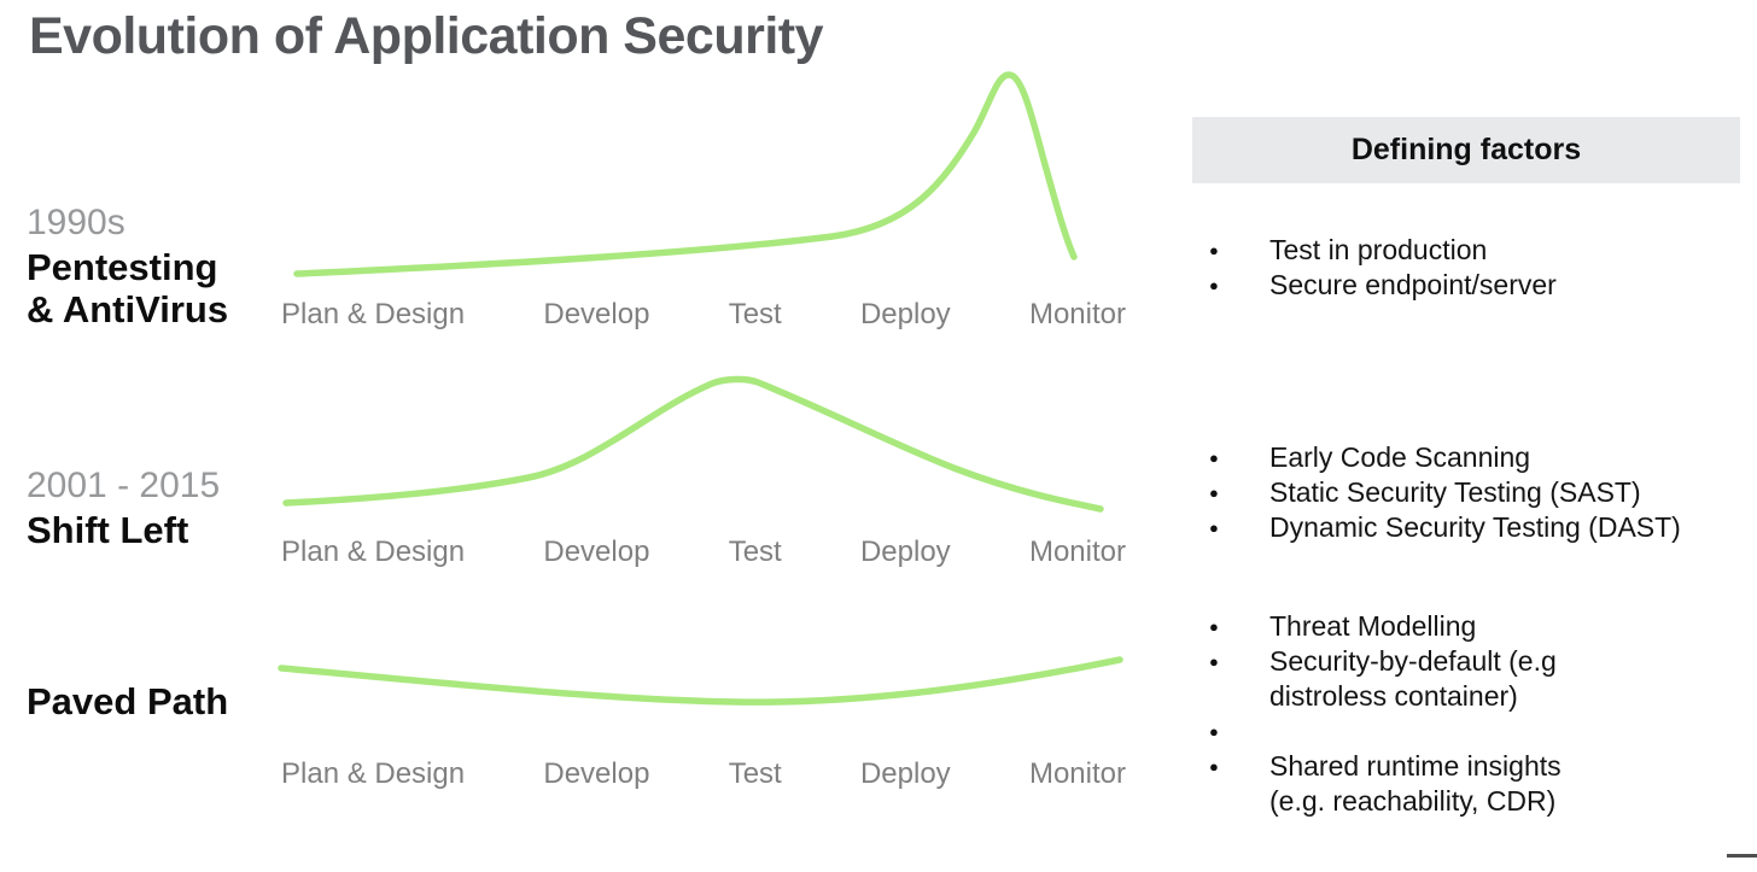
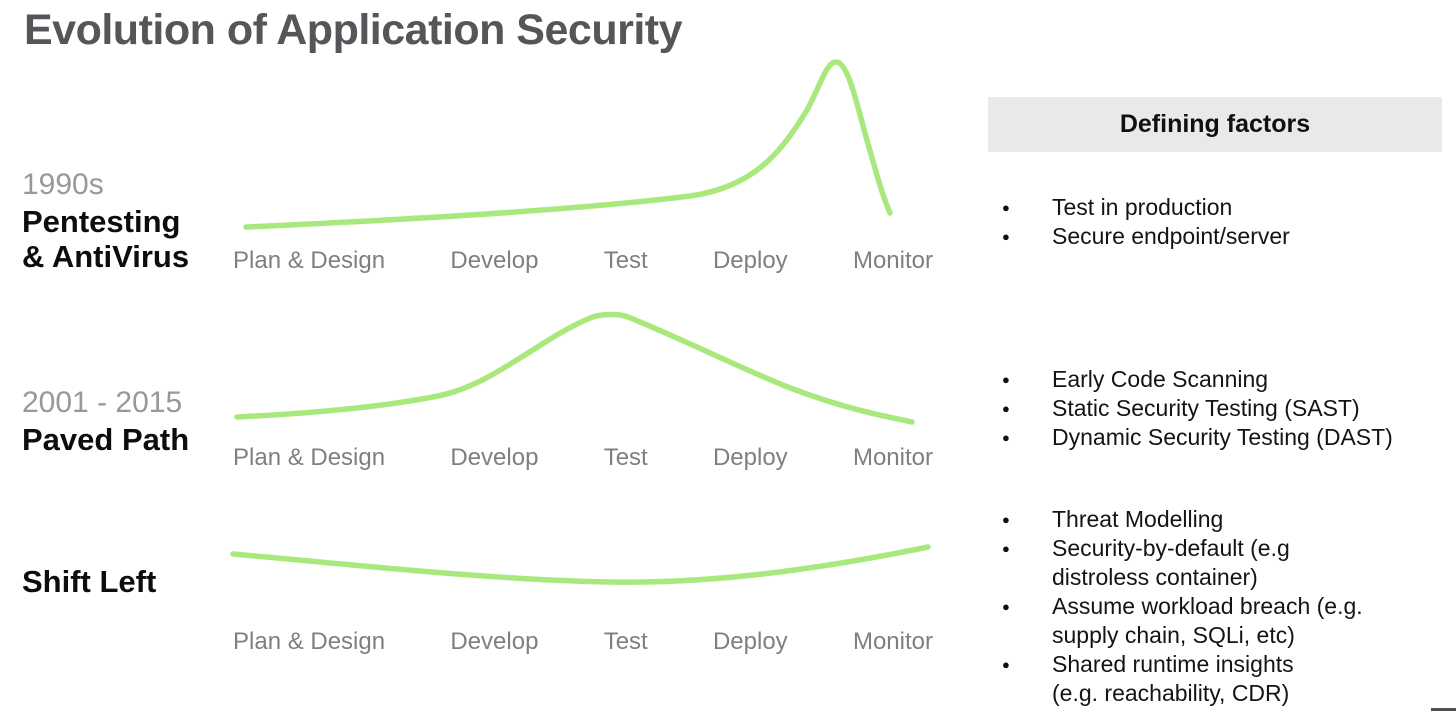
  Evolution of Application Security
  1990s
  Pentesting
  & AntiVirus
  Plan & Design
  Develop
  Test
  Deploy
  Monitor
  2001 - 2015
- Shift Left
+ Paved Path
  Plan & Design
  Develop
  Test
  Deploy
  Monitor
- Paved Path
+ Shift Left
  Plan & Design
  Develop
  Test
  Deploy
  Monitor
  Defining factors
  ●
  Test in production
  ●
  Secure endpoint/server
  ●
  Early Code Scanning
  ●
  Static Security Testing (SAST)
  ●
  Dynamic Security Testing (DAST)
  ●
  Threat Modelling
  ●
  Security-by-default (e.g
  distroless container)
  ●
+ Assume workload breach (e.g.
+ supply chain, SQLi, etc)
  ●
  Shared runtime insights
  (e.g. reachability, CDR)
